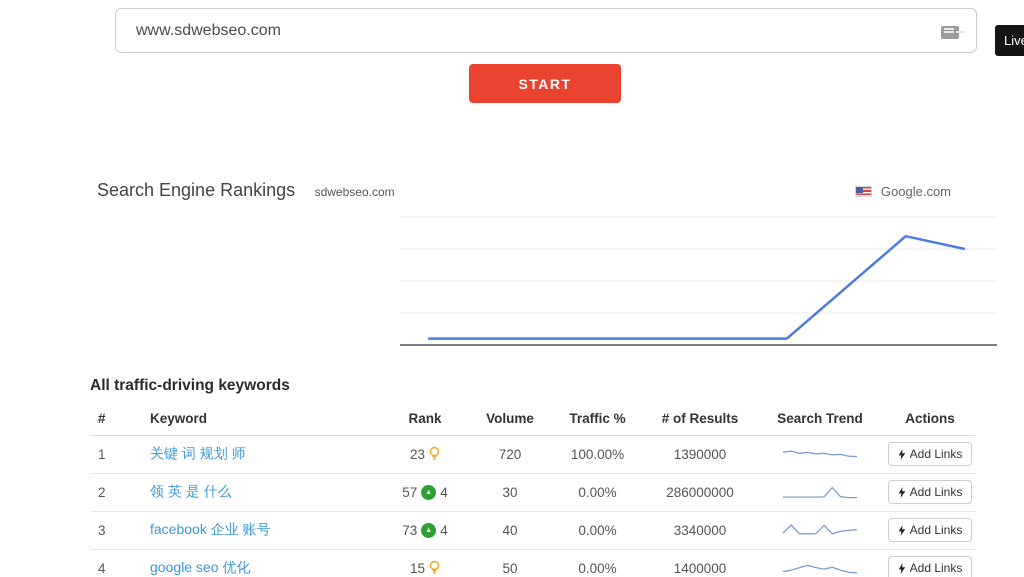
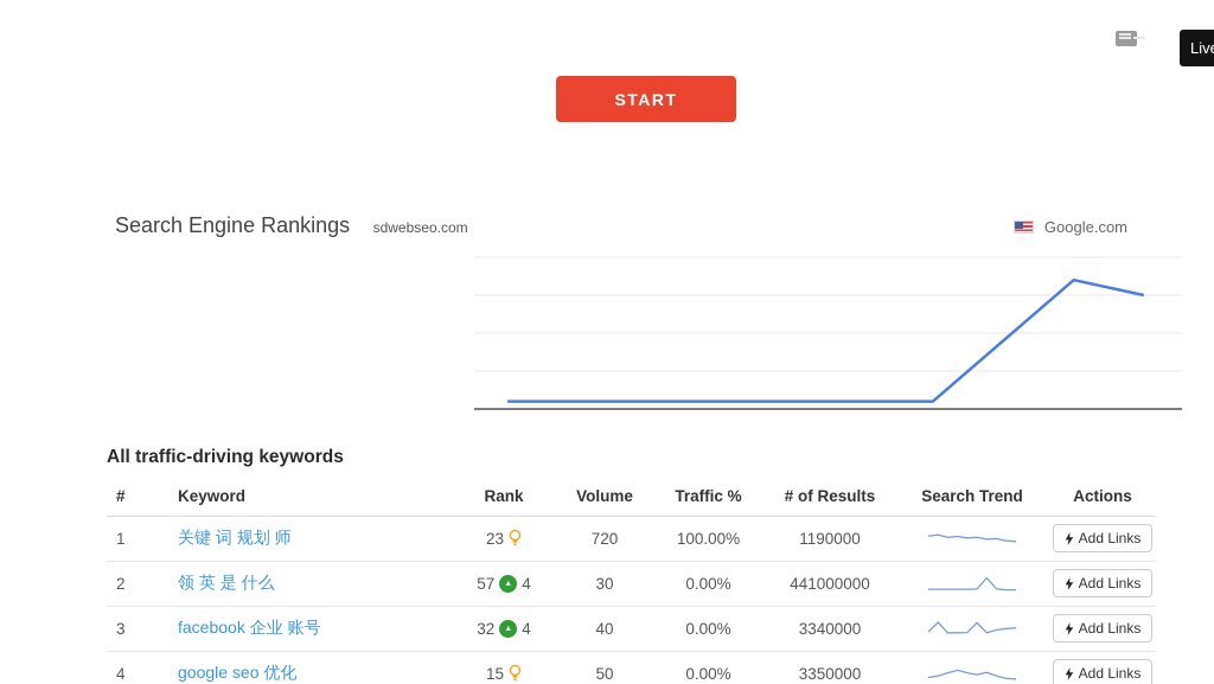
- www.sdwebseo.com
  Liv
  START
  Search Engine Rankings sdwebseo.com
  Google.com
  All traffic-driving keywords
  #	Keyword	Rank	Volume	Traffic %	# of Results	Search Trend	Actions
- 1	关键 词 规划 师	23	720	100.00%	1390000		Add Links
+ 1	关键 词 规划 师	23	720	100.00%	1190000		Add Links
- 2	领 英 是 什么	57 4	30	0.00%	286000000		Add Links
+ 2	领 英 是 什么	57 4	30	0.00%	441000000		Add Links
- 3	facebook 企业 账号	73 4	40	0.00%	3340000		Add Links
+ 3	facebook 企业 账号	32 4	40	0.00%	3340000		Add Links
- 4	google seo 优化	15	50	0.00%	1400000		Add Links
+ 4	google seo 优化	15	50	0.00%	3350000		Add Links
